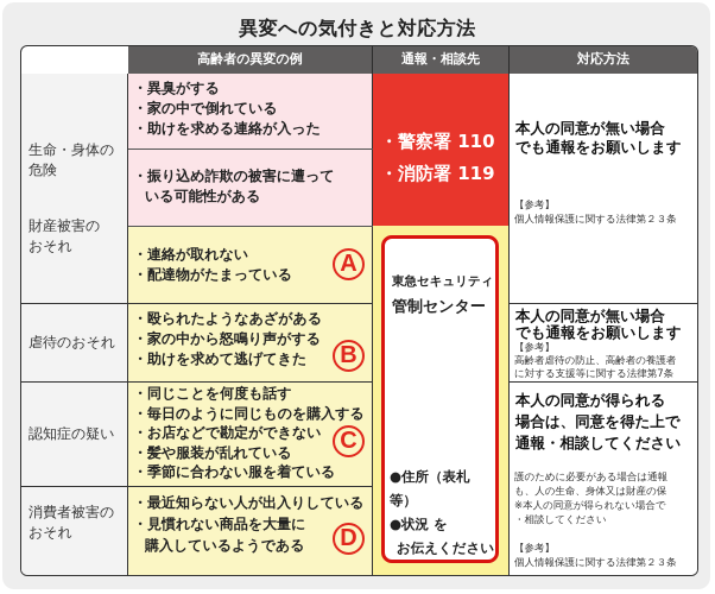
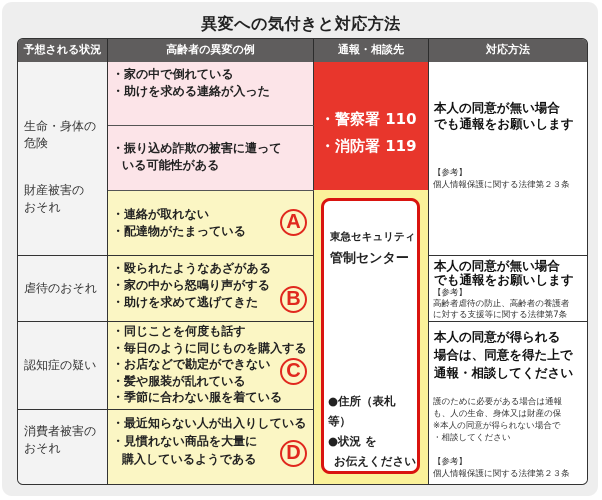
  異変への気付きと対応方法
+ 予想される状況
  高齢者の異変の例
  通報・相談先
  対応方法
  生命・身体の
  危険
  財産被害の
  おそれ
  虐待のおそれ
  認知症の疑い
  消費者被害の
  おそれ
- ・異臭がする
  ・家の中で倒れている
  ・助けを求める連絡が入った
  ・振り込め詐欺の被害に遭って
  いる可能性がある
  ・連絡が取れない
  ・配達物がたまっている
  A
  ・殴られたようなあざがある
  ・家の中から怒鳴り声がする
  ・助けを求めて逃げてきた
  B
  ・同じことを何度も話す
  ・毎日のように同じものを購入する
  ・お店などで勘定ができない
  ・髪や服装が乱れている
  ・季節に合わない服を着ている
  C
  ・最近知らない人が出入りしている
  ・見慣れない商品を大量に
  購入しているようである
  D
  ・警察署 110
  ・消防署 119
  東急セキュリティ
  管制センター
  ●住所（表札等）
  ●状況 を
  お伝えください
  本人の同意が無い場合
  でも通報をお願いします
  【参考】
  個人情報保護に関する法律第２３条
  本人の同意が無い場合
  でも通報をお願いします
  【参考】
  高齢者虐待の防止、高齢者の養護者
  に対する支援等に関する法律第7条
  本人の同意が得られる
  場合は、同意を得た上で
  通報・相談してください
  護のために必要がある場合は通報
  も、人の生命、身体又は財産の保
  ※本人の同意が得られない場合で
  ・相談してください
  【参考】
  個人情報保護に関する法律第２３条
